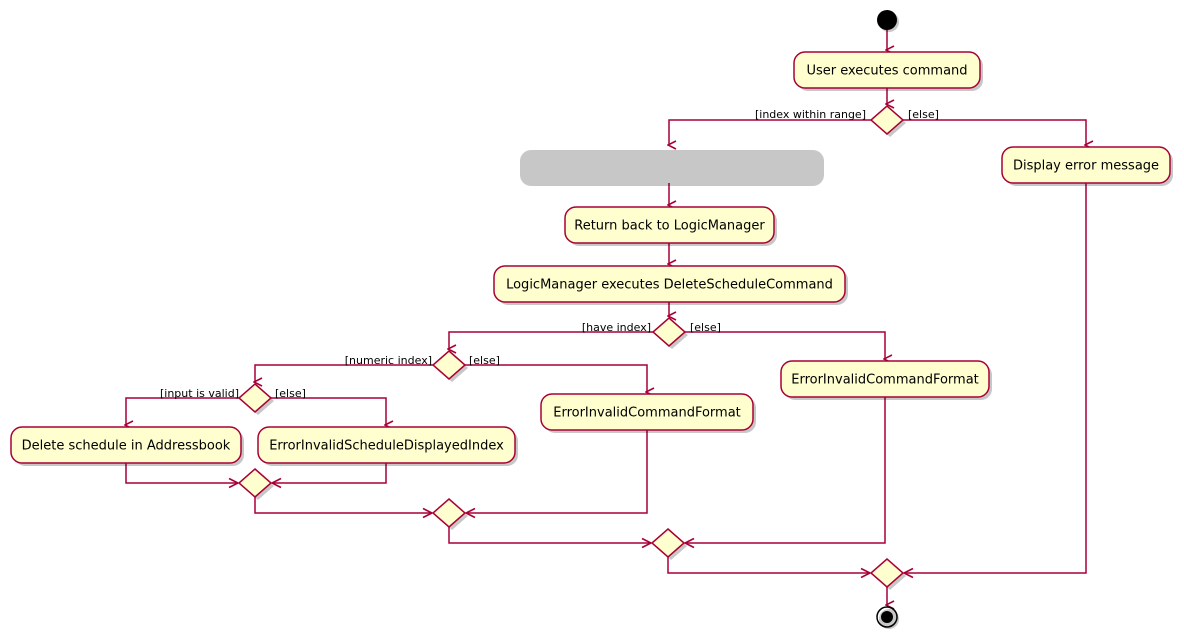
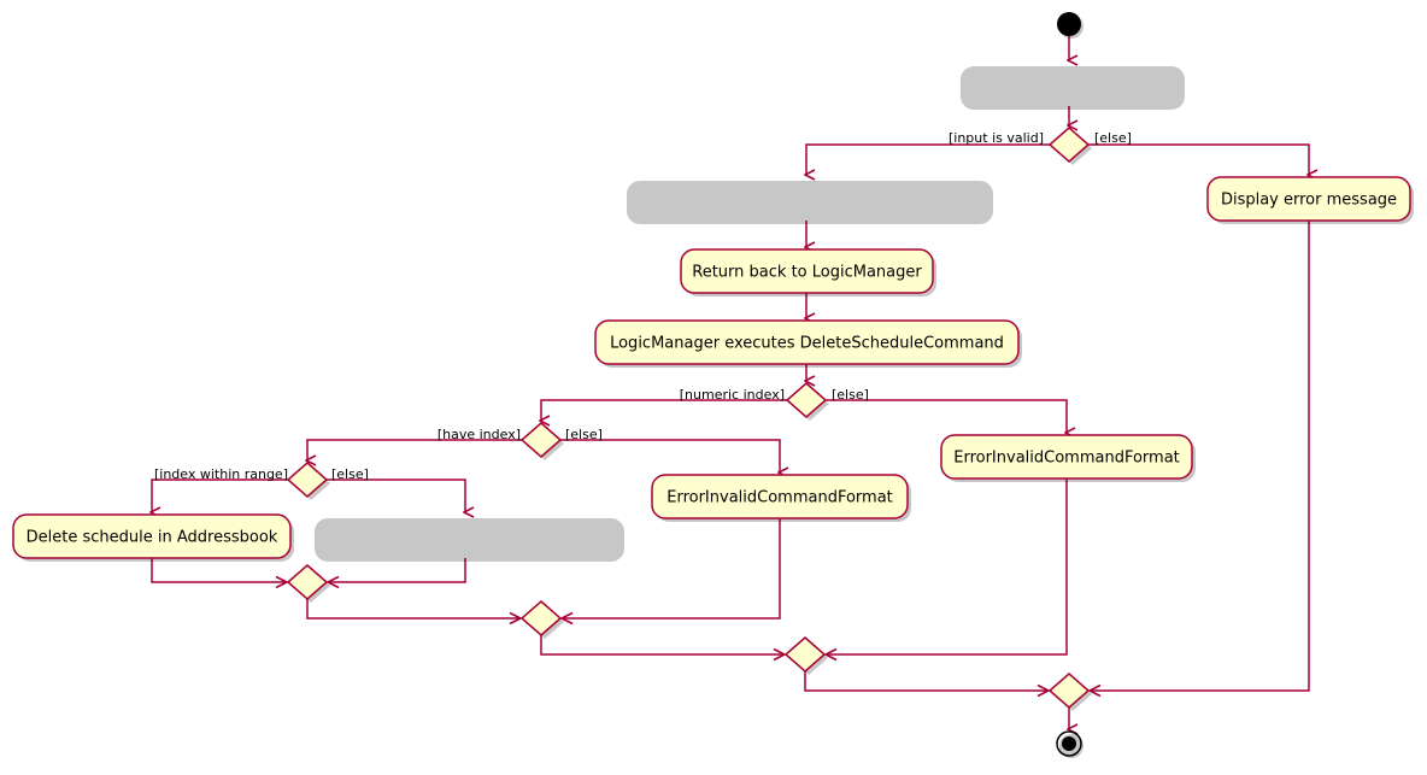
- User executes command
  Display error message
  Return back to LogicManager
  LogicManager executes DeleteScheduleCommand
  ErrorInvalidCommandFormat
  ErrorInvalidCommandFormat
  Delete schedule in Addressbook
- ErrorInvalidScheduleDisplayedIndex
- [index within range]
+ [input is valid]
  [else]
- [have index]
+ [numeric index]
  [else]
- [numeric index]
+ [have index]
  [else]
- [input is valid]
+ [index within range]
  [else]
